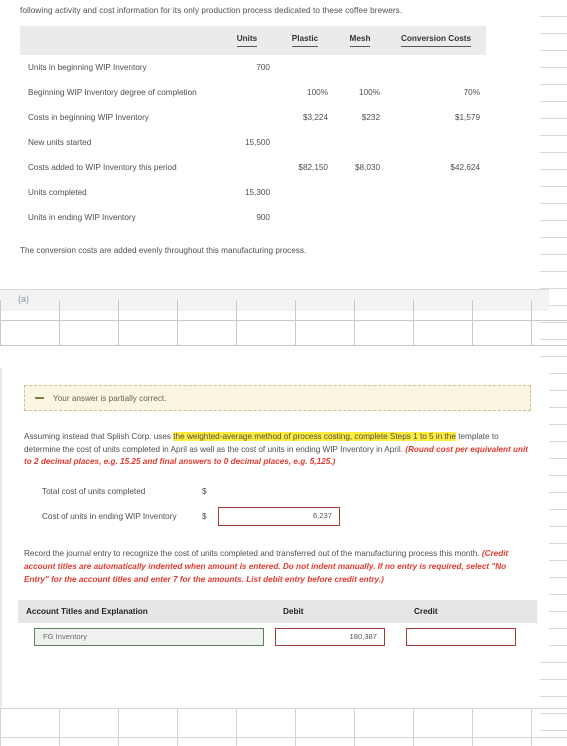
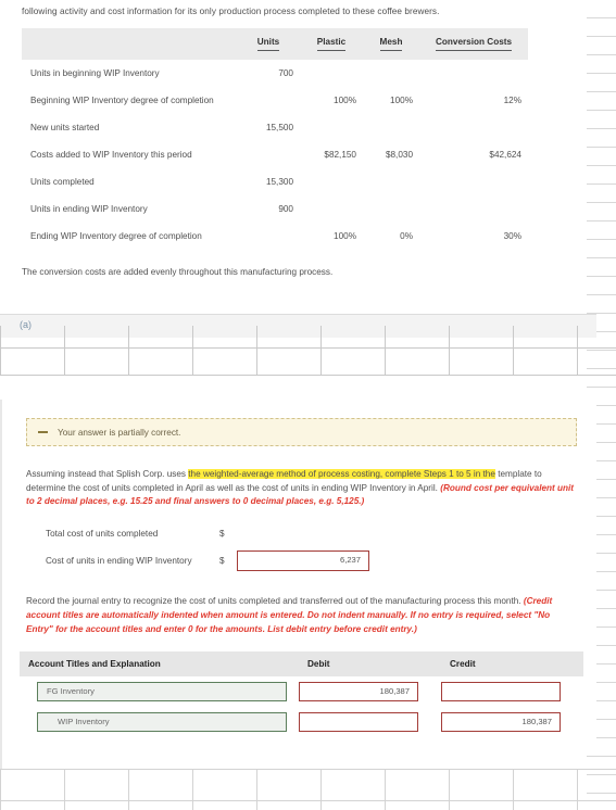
- following activity and cost information for its only production process dedicated to these coffee brewers.
+ following activity and cost information for its only production process completed to these coffee brewers.
  	Units	Plastic	Mesh	Conversion Costs
  Units in beginning WIP Inventory	700
- Beginning WIP Inventory degree of completion		100%	100%	70%
+ Beginning WIP Inventory degree of completion		100%	100%	12%
- Costs in beginning WIP Inventory		$3,224	$232	$1,579
  New units started	15,500
  Costs added to WIP Inventory this period		$82,150	$8,030	$42,624
  Units completed	15,300
  Units in ending WIP Inventory	900
+ Ending WIP Inventory degree of completion		100%	0%	30%
  The conversion costs are added evenly throughout this manufacturing process.
  (a)
  Your answer is partially correct.
  Assuming instead that Splish Corp. uses the weighted-average method of process costing, complete Steps 1 to 5 in the template to determine the cost of units completed in April as well as the cost of units in ending WIP Inventory in April. (Round cost per equivalent unit to 2 decimal places, e.g. 15.25 and final answers to 0 decimal places, e.g. 5,125.)
  Total cost of units completed
  $
  Cost of units in ending WIP Inventory
  $
  6,237
- Record the journal entry to recognize the cost of units completed and transferred out of the manufacturing process this month. (Credit account titles are automatically indented when amount is entered. Do not indent manually. If no entry is required, select "No Entry" for the account titles and enter 7 for the amounts. List debit entry before credit entry.)
+ Record the journal entry to recognize the cost of units completed and transferred out of the manufacturing process this month. (Credit account titles are automatically indented when amount is entered. Do not indent manually. If no entry is required, select "No Entry" for the account titles and enter 0 for the amounts. List debit entry before credit entry.)
  Account Titles and Explanation	Debit	Credit
  FG Inventory	180,387
+ WIP Inventory		180,387
